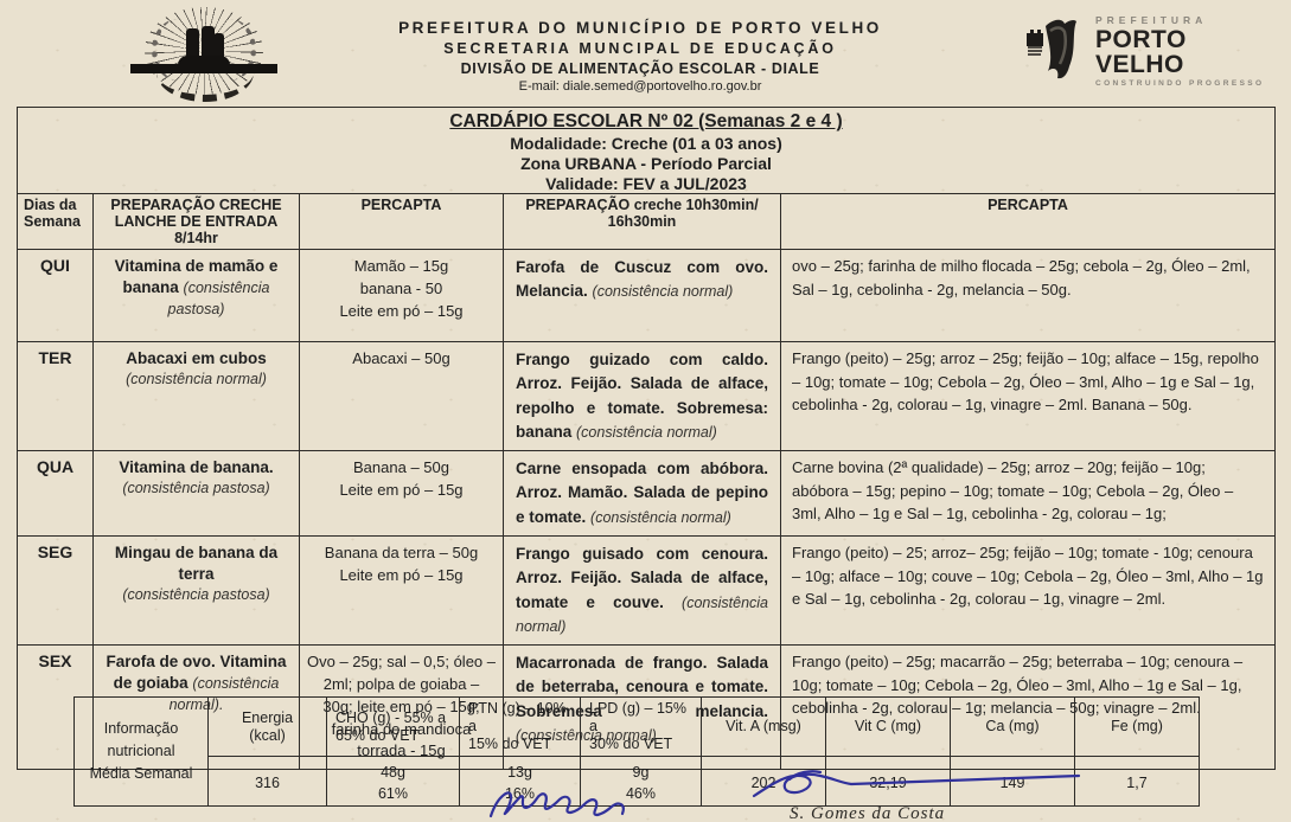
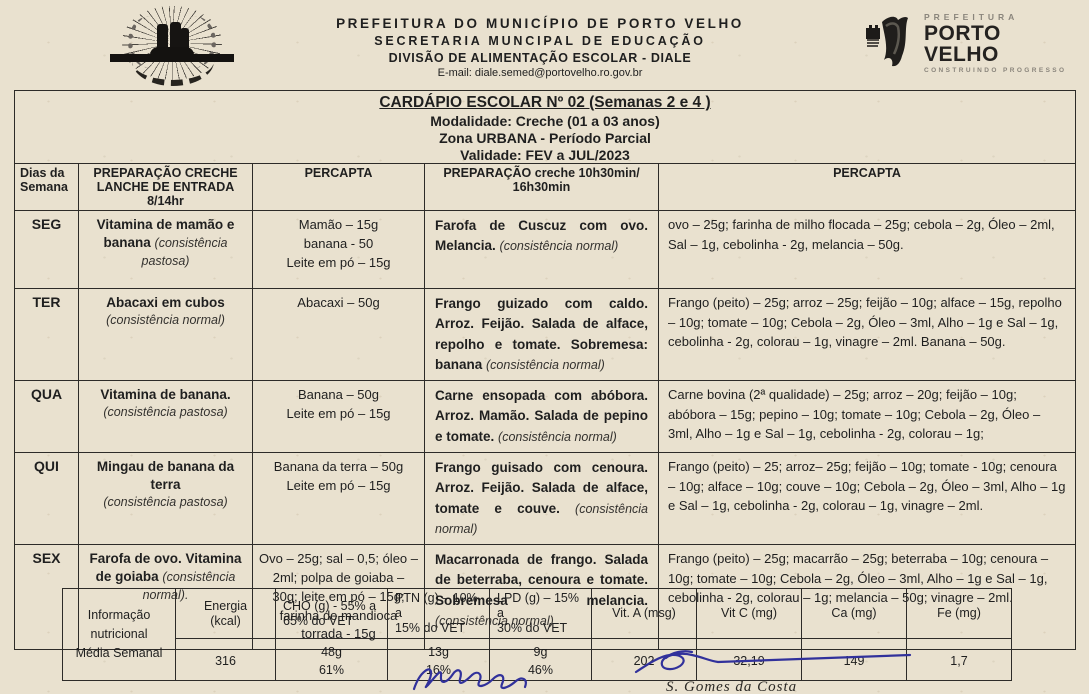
  PREFEITURA DO MUNICÍPIO DE PORTO VELHO
  SECRETARIA MUNCIPAL DE EDUCAÇÃO
  DIVISÃO DE ALIMENTAÇÃO ESCOLAR - DIALE
  E-mail: diale.semed@portovelho.ro.gov.br
  PREFEITURA
  PORTO VELHO
  CARDÁPIO ESCOLAR Nº 02 (Semanas 2 e 4 ) Modalidade: Creche (01 a 03 anos) Zona URBANA - Período Parcial Validade: FEV a JUL/2023
  Dias da Semana	PREPARAÇÃO CRECHE LANCHE DE ENTRADA 8/14hr	PERCAPTA	PREPARAÇÃO creche 10h30min/ 16h30min	PERCAPTA
- QUI	Vitamina de mamão e banana (consistência pastosa)	Mamão – 15g banana - 50 Leite em pó – 15g	Farofa de Cuscuz com ovo. Melancia. (consistência normal)	ovo – 25g; farinha de milho flocada – 25g; cebola – 2g, Óleo – 2ml, Sal – 1g, cebolinha - 2g, melancia – 50g.
+ SEG	Vitamina de mamão e banana (consistência pastosa)	Mamão – 15g banana - 50 Leite em pó – 15g	Farofa de Cuscuz com ovo. Melancia. (consistência normal)	ovo – 25g; farinha de milho flocada – 25g; cebola – 2g, Óleo – 2ml, Sal – 1g, cebolinha - 2g, melancia – 50g.
  TER	Abacaxi em cubos(consistência normal)	Abacaxi – 50g	Frango guizado com caldo. Arroz. Feijão. Salada de alface, repolho e tomate. Sobremesa: banana (consistência normal)	Frango (peito) – 25g; arroz – 25g; feijão – 10g; alface – 15g, repolho – 10g; tomate – 10g; Cebola – 2g, Óleo – 3ml, Alho – 1g e Sal – 1g, cebolinha - 2g, colorau – 1g, vinagre – 2ml. Banana – 50g.
  QUA	Vitamina de banana.(consistência pastosa)	Banana – 50g Leite em pó – 15g	Carne ensopada com abóbora. Arroz. Mamão. Salada de pepino e tomate. (consistência normal)	Carne bovina (2ª qualidade) – 25g; arroz – 20g; feijão – 10g; abóbora – 15g; pepino – 10g; tomate – 10g; Cebola – 2g, Óleo – 3ml, Alho – 1g e Sal – 1g, cebolinha - 2g, colorau – 1g;
- SEG	Mingau de banana da terra(consistência pastosa)	Banana da terra – 50g Leite em pó – 15g	Frango guisado com cenoura. Arroz. Feijão. Salada de alface, tomate e couve. (consistência normal)	Frango (peito) – 25; arroz– 25g; feijão – 10g; tomate - 10g; cenoura – 10g; alface – 10g; couve – 10g; Cebola – 2g, Óleo – 3ml, Alho – 1g e Sal – 1g, cebolinha - 2g, colorau – 1g, vinagre – 2ml.
+ QUI	Mingau de banana da terra(consistência pastosa)	Banana da terra – 50g Leite em pó – 15g	Frango guisado com cenoura. Arroz. Feijão. Salada de alface, tomate e couve. (consistência normal)	Frango (peito) – 25; arroz– 25g; feijão – 10g; tomate - 10g; cenoura – 10g; alface – 10g; couve – 10g; Cebola – 2g, Óleo – 3ml, Alho – 1g e Sal – 1g, cebolinha - 2g, colorau – 1g, vinagre – 2ml.
  SEX	Farofa de ovo. Vitamina de goiaba (consistência normal).	Ovo – 25g; sal – 0,5; óleo – 2ml; polpa de goiaba – 30g; leite em pó – 15g; farinha de mandioca torrada - 15g	Macarronada de frango. Salada de beterraba, cenoura e tomate. Sobremesa melancia. (consistência normal)	Frango (peito) – 25g; macarrão – 25g; beterraba – 10g; cenoura – 10g; tomate – 10g; Cebola – 2g, Óleo – 3ml, Alho – 1g e Sal – 1g, cebolinha - 2g, colorau – 1g; melancia – 50g; vinagre – 2ml.
  Informação nutricional Média Semanal	Energia (kcal)	CHO (g) - 55% a 65% do VET	PTN (g) – 10% a 15% do VET	LPD (g) – 15% a 30% do VET	Vit. A (msg)	Vit C (mg)	Ca (mg)	Fe (mg)
  316	48g 61%	13g 6%	9g 46%	202		149	1,7
  S. Gomes da Costa
